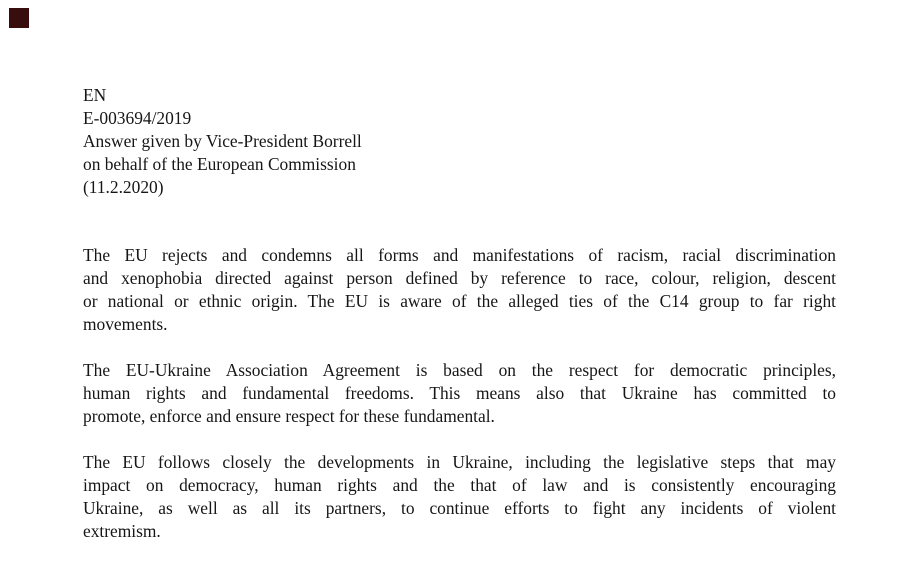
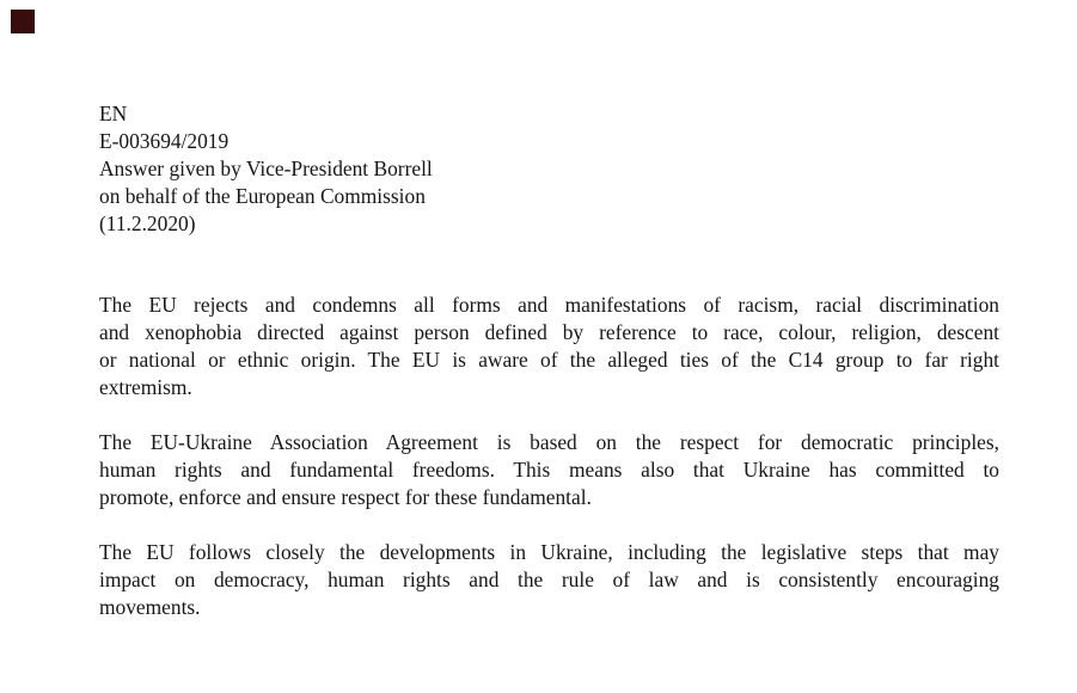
  EN
  E-003694/2019
  Answer given by Vice-President Borrell
  on behalf of the European Commission
  (11.2.2020)
  The EU rejects and condemns all forms and manifestations of racism, racial discrimination
  and xenophobia directed against person defined by reference to race, colour, religion, descent
  or national or ethnic origin. The EU is aware of the alleged ties of the C14 group to far right
- movements.
+ extremism.
  The EU-Ukraine Association Agreement is based on the respect for democratic principles,
  human rights and fundamental freedoms. This means also that Ukraine has committed to
  promote, enforce and ensure respect for these fundamental.
  The EU follows closely the developments in Ukraine, including the legislative steps that may
- impact on democracy, human rights and the that of law and is consistently encouraging
+ impact on democracy, human rights and the rule of law and is consistently encouraging
- Ukraine, as well as all its partners, to continue efforts to fight any incidents of violent
- extremism.
+ movements.
